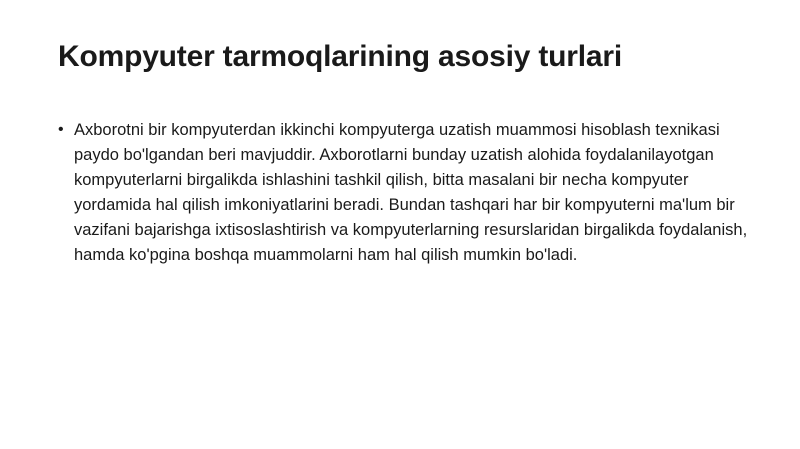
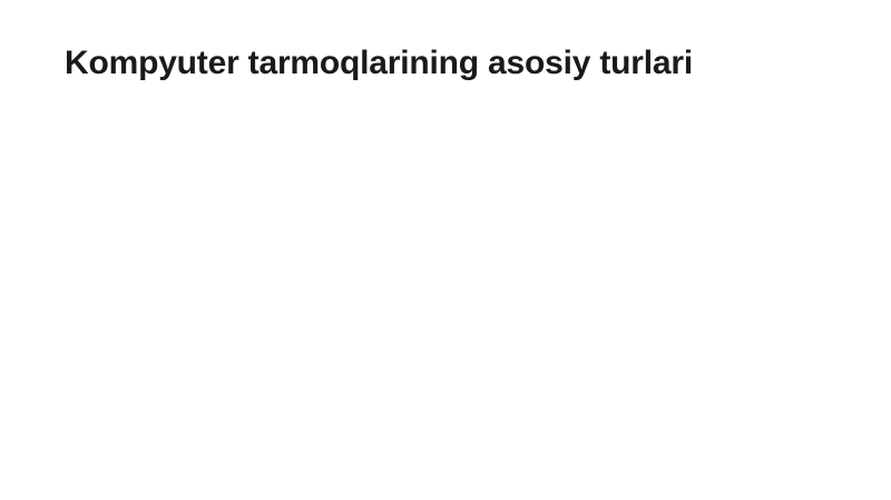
  Kompyuter tarmoqlarining asosiy turlari
- •
- Axborotni bir kompyuterdan ikkinchi kompyuterga uzatish muammosi hisoblash texnikasi paydo bo'lgandan beri mavjuddir. Axborotlarni bunday uzatish alohida foydalanilayotgan kompyuterlarni birgalikda ishlashini tashkil qilish, bitta masalani bir necha kompyuter yordamida hal qilish imkoniyatlarini beradi. Bundan tashqari har bir kompyuterni ma'lum bir vazifani bajarishga ixtisoslashtirish va kompyuterlarning resurslaridan birgalikda foydalanish, hamda ko'pgina boshqa muammolarni ham hal qilish mumkin bo'ladi.
